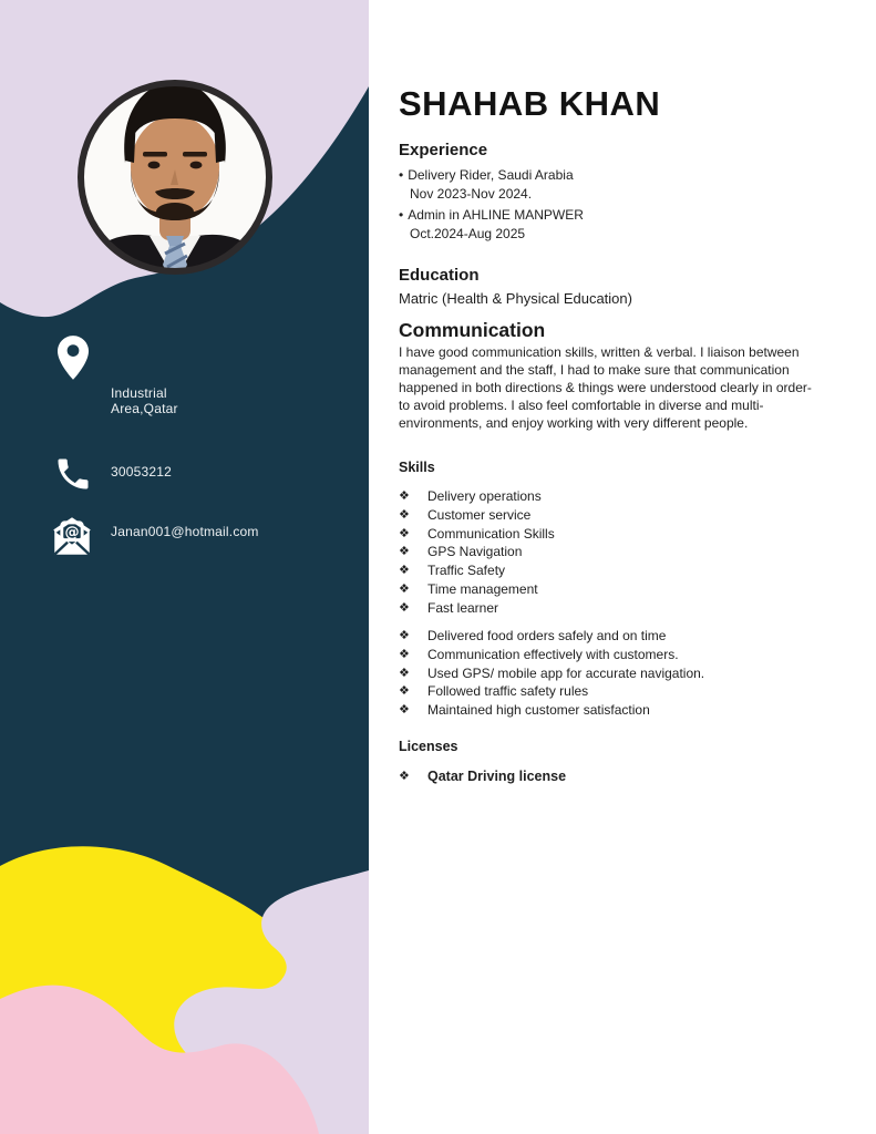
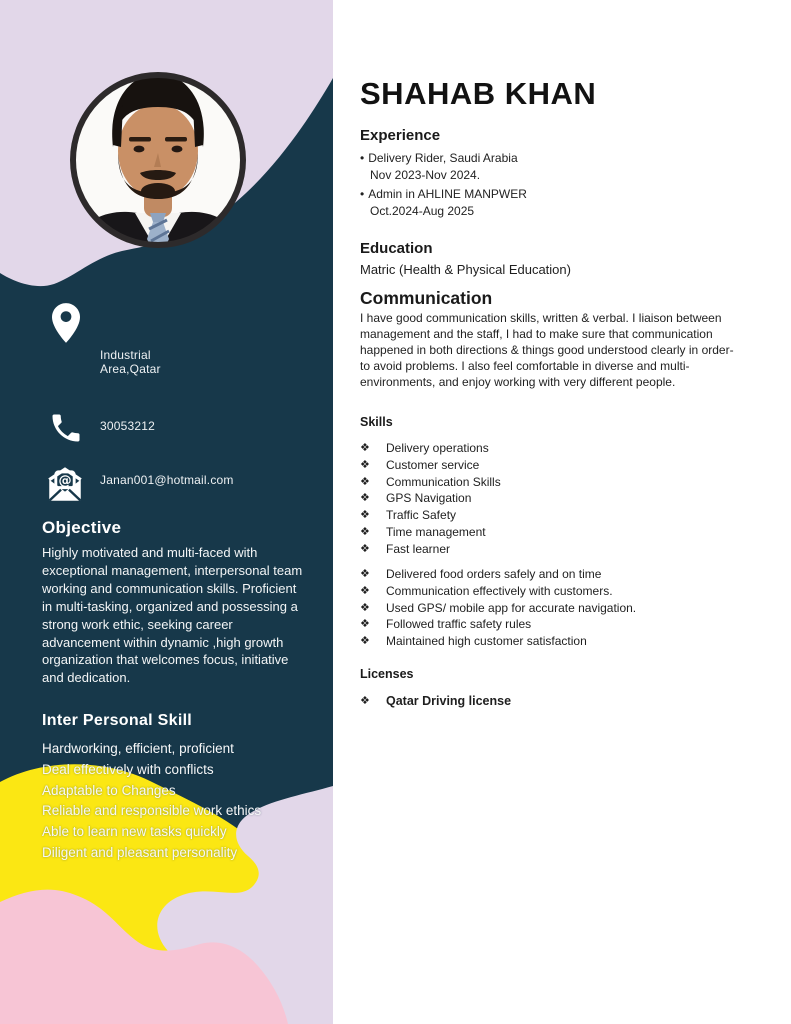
  Industrial Area,Qatar
  30053212
  @
  Janan001@hotmail.com
+ Objective
+ Highly motivated and multi-faced with exceptional management, interpersonal team working and communication skills. Proficient in multi-tasking, organized and possessing a strong work ethic, seeking career advancement within dynamic ,high growth organization that welcomes focus, initiative and dedication.
+ Inter Personal Skill
+ Hardworking, efficient, proficient
+ Deal effectively with conflicts
+ Adaptable to Changes
+ Reliable and responsible work ethics
+ Able to learn new tasks quickly
+ Diligent and pleasant personality
  SHAHAB KHAN
  Experience
  • Delivery Rider, Saudi Arabia
  Nov 2023-Nov 2024.
  • Admin in AHLINE MANPWER
  Oct.2024-Aug 2025
  Education
  Matric (Health & Physical Education)
  Communication
- I have good communication skills, written & verbal. I liaison between management and the staff, I had to make sure that communication happened in both directions & things were understood clearly in order- to avoid problems. I also feel comfortable in diverse and multi- environments, and enjoy working with very different people.
+ I have good communication skills, written & verbal. I liaison between management and the staff, I had to make sure that communication happened in both directions & things good understood clearly in order- to avoid problems. I also feel comfortable in diverse and multi- environments, and enjoy working with very different people.
  Skills
  ❖
  Delivery operations
  ❖
  Customer service
  ❖
  Communication Skills
  ❖
  GPS Navigation
  ❖
  Traffic Safety
  ❖
  Time management
  ❖
  Fast learner
  ❖
  Delivered food orders safely and on time
  ❖
  Communication effectively with customers.
  ❖
  Used GPS/ mobile app for accurate navigation.
  ❖
  Followed traffic safety rules
  ❖
  Maintained high customer satisfaction
  Licenses
  ❖
  Qatar Driving license
